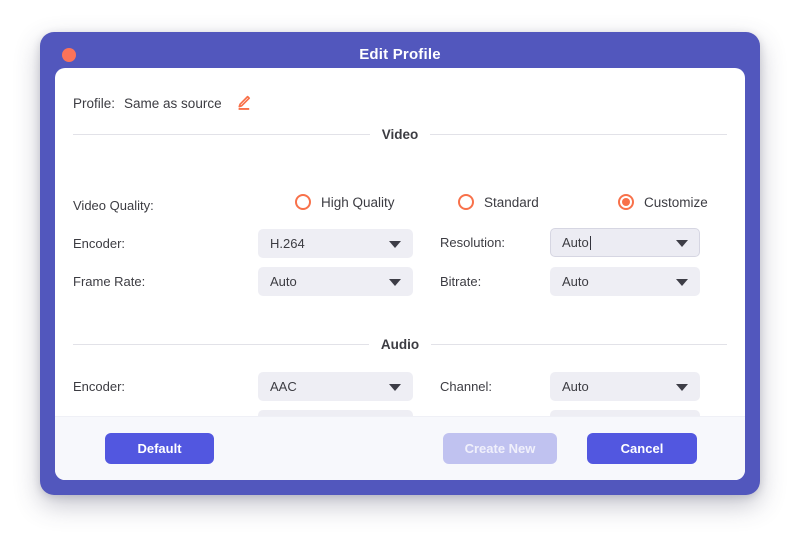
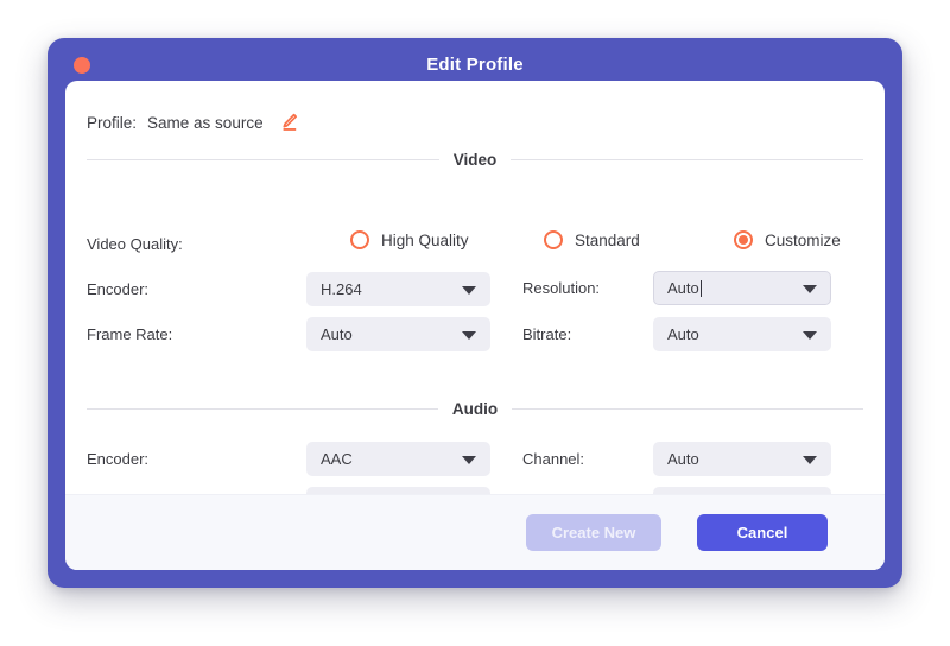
  Edit Profile
  Profile:
  Same as source
  Video
  Video Quality:
  High Quality
  Standard
  Customize
  Encoder:
  H.264
  Resolution:
  Auto
  Frame Rate:
  Auto
  Bitrate:
  Auto
  Audio
  Encoder:
  AAC
  Channel:
  Auto
- Default
  Create New
  Cancel
